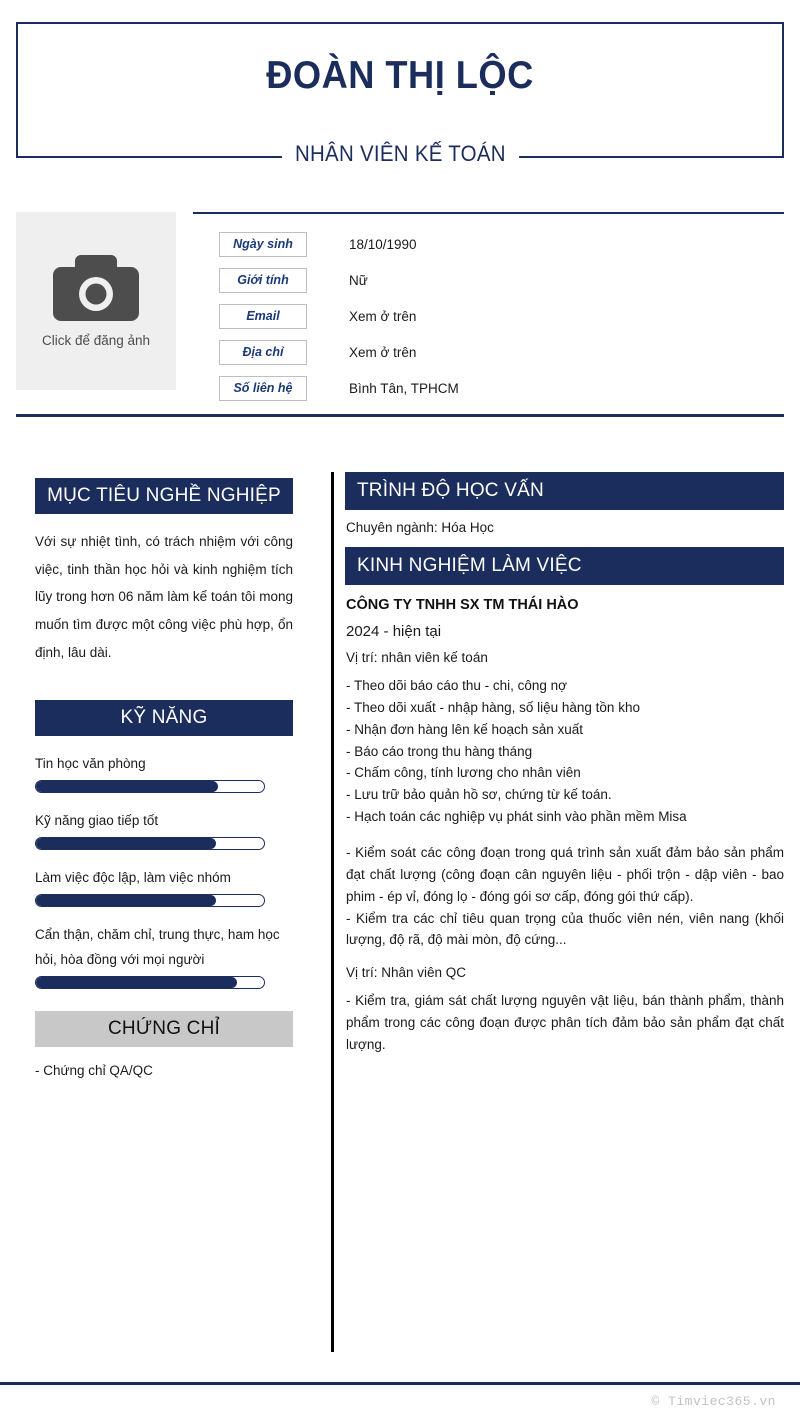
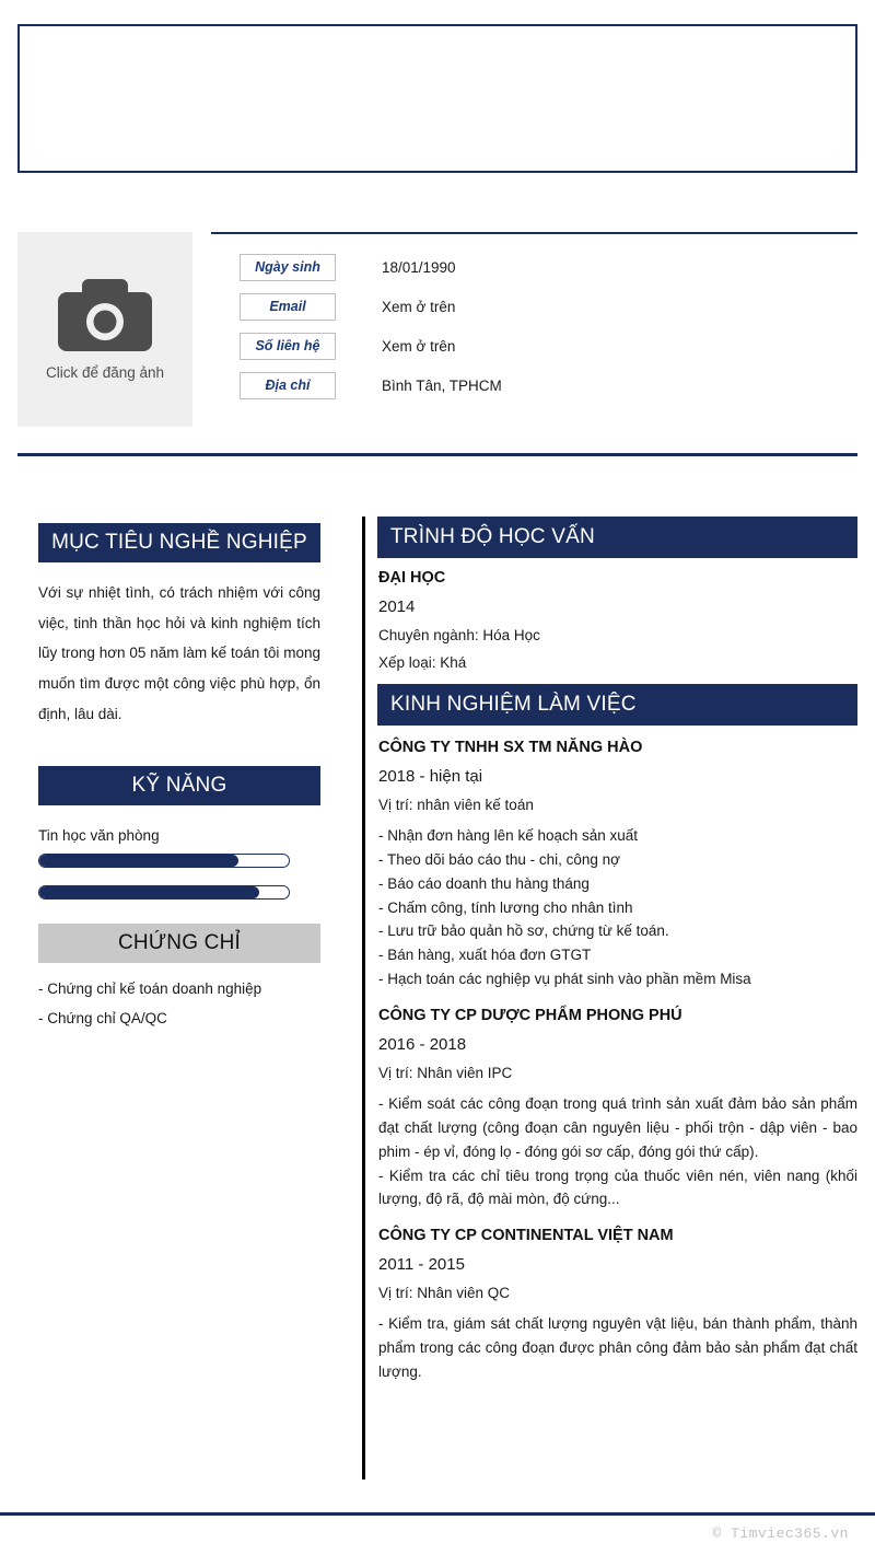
- ĐOÀN THỊ LỘC
- NHÂN VIÊN KẾ TOÁN
  Click để đăng ảnh
  Ngày sinh
- 18/10/1990
+ 18/01/1990
- Giới tính
- Nữ
  Email
  Xem ở trên
- Địa chỉ
+ Số liên hệ
  Xem ở trên
- Số liên hệ
+ Địa chỉ
  Bình Tân, TPHCM
  MỤC TIÊU NGHỀ NGHIỆP
- Với sự nhiệt tình, có trách nhiệm với công việc, tinh thần học hỏi và kinh nghiệm tích lũy trong hơn 06 năm làm kế toán tôi mong muốn tìm được một công việc phù hợp, ổn định, lâu dài.
+ Với sự nhiệt tình, có trách nhiệm với công việc, tinh thần học hỏi và kinh nghiệm tích lũy trong hơn 05 năm làm kế toán tôi mong muốn tìm được một công việc phù hợp, ổn định, lâu dài.
  KỸ NĂNG
  Tin học văn phòng
- Kỹ năng giao tiếp tốt
- Làm việc độc lập, làm việc nhóm
- Cẩn thận, chăm chỉ, trung thực, ham học hỏi, hòa đồng với mọi người
  CHỨNG CHỈ
+ - Chứng chỉ kế toán doanh nghiệp
  - Chứng chỉ QA/QC
  TRÌNH ĐỘ HỌC VẤN
+ ĐẠI HỌC
+ 2014
  Chuyên ngành: Hóa Học
+ Xếp loại: Khá
  KINH NGHIỆM LÀM VIỆC
- CÔNG TY TNHH SX TM THÁI HÀO
+ CÔNG TY TNHH SX TM NĂNG HÀO
- 2024 - hiện tại
+ 2018 - hiện tại
  Vị trí: nhân viên kế toán
- - Theo dõi báo cáo thu - chi, công nợ
+ - Nhận đơn hàng lên kế hoạch sản xuất
- - Theo dõi xuất - nhập hàng, số liệu hàng tồn kho
- - Nhận đơn hàng lên kế hoạch sản xuất
+ - Theo dõi báo cáo thu - chi, công nợ
- - Báo cáo trong thu hàng tháng
+ - Báo cáo doanh thu hàng tháng
- - Chấm công, tính lương cho nhân viên
+ - Chấm công, tính lương cho nhân tình
  - Lưu trữ bảo quản hồ sơ, chứng từ kế toán.
+ - Bán hàng, xuất hóa đơn GTGT
  - Hạch toán các nghiệp vụ phát sinh vào phần mềm Misa
+ CÔNG TY CP DƯỢC PHẨM PHONG PHÚ
+ 2016 - 2018
+ Vị trí: Nhân viên IPC
  - Kiểm soát các công đoạn trong quá trình sản xuất đảm bảo sản phẩm đạt chất lượng (công đoạn cân nguyên liệu - phối trộn - dập viên - bao phim - ép vỉ, đóng lọ - đóng gói sơ cấp, đóng gói thứ cấp).
- - Kiểm tra các chỉ tiêu quan trọng của thuốc viên nén, viên nang (khối lượng, độ rã, độ mài mòn, độ cứng...
+ - Kiểm tra các chỉ tiêu trong trọng của thuốc viên nén, viên nang (khối lượng, độ rã, độ mài mòn, độ cứng...
+ CÔNG TY CP CONTINENTAL VIỆT NAM
+ 2011 - 2015
  Vị trí: Nhân viên QC
- - Kiểm tra, giám sát chất lượng nguyên vật liệu, bán thành phẩm, thành phẩm trong các công đoạn được phân tích đảm bảo sản phẩm đạt chất lượng.
+ - Kiểm tra, giám sát chất lượng nguyên vật liệu, bán thành phẩm, thành phẩm trong các công đoạn được phân công đảm bảo sản phẩm đạt chất lượng.
  © Timviec365.vn
